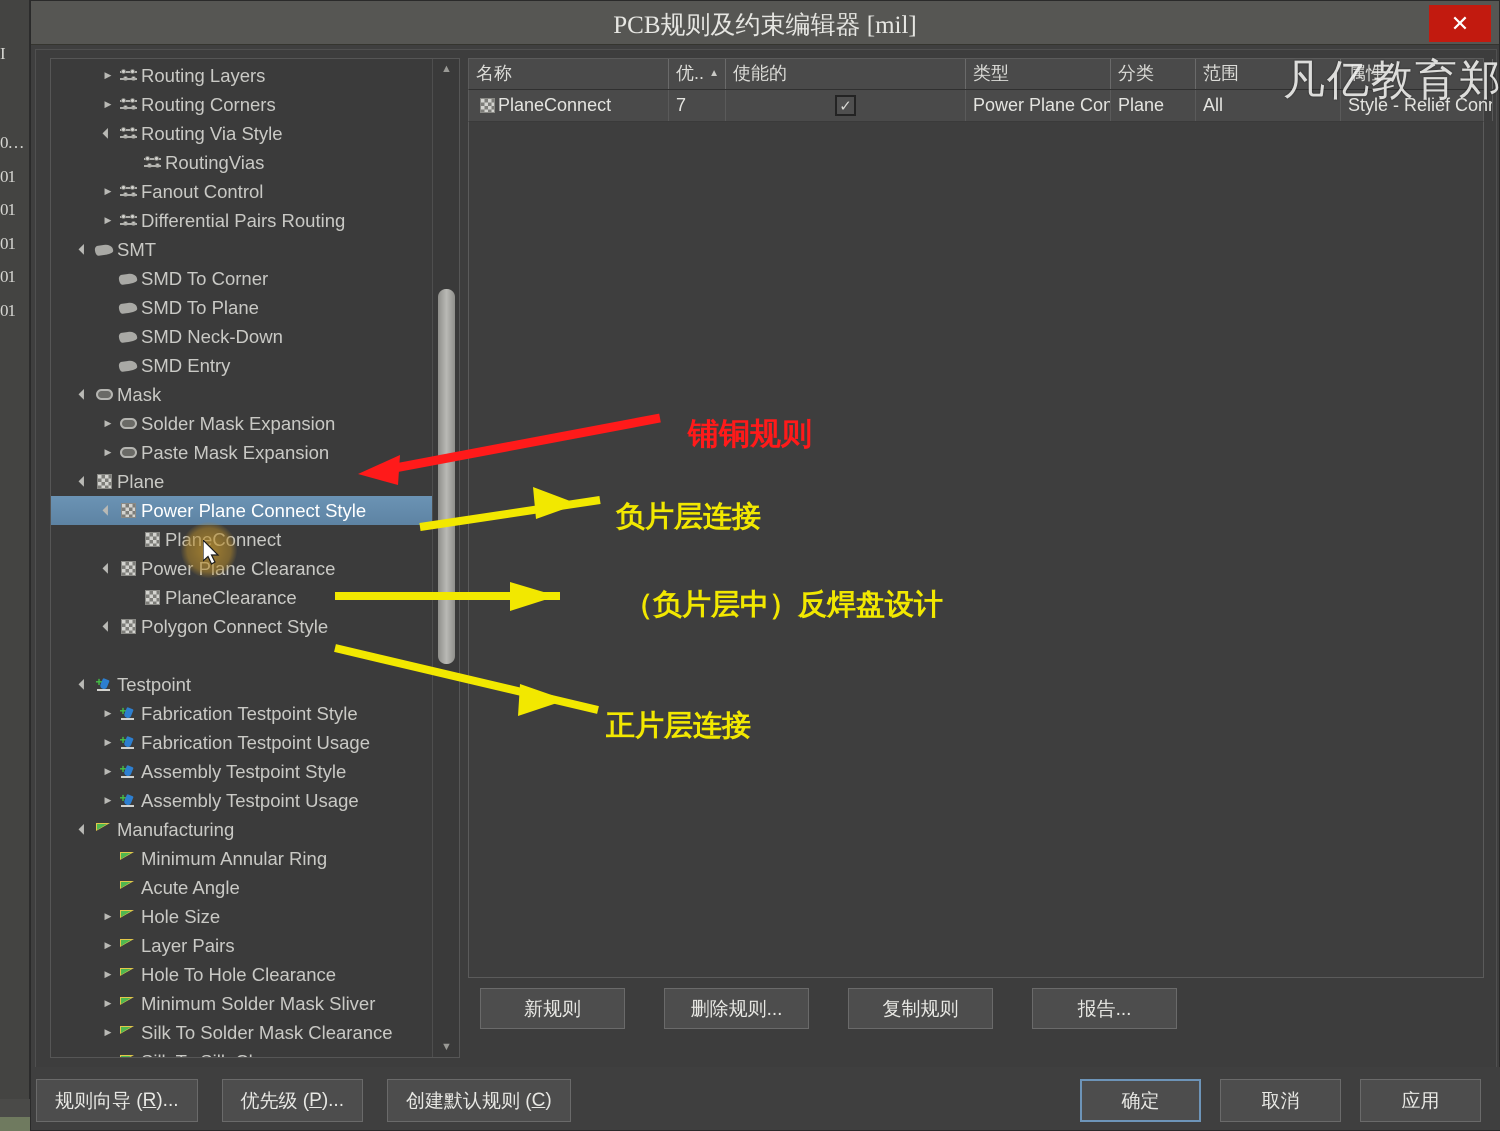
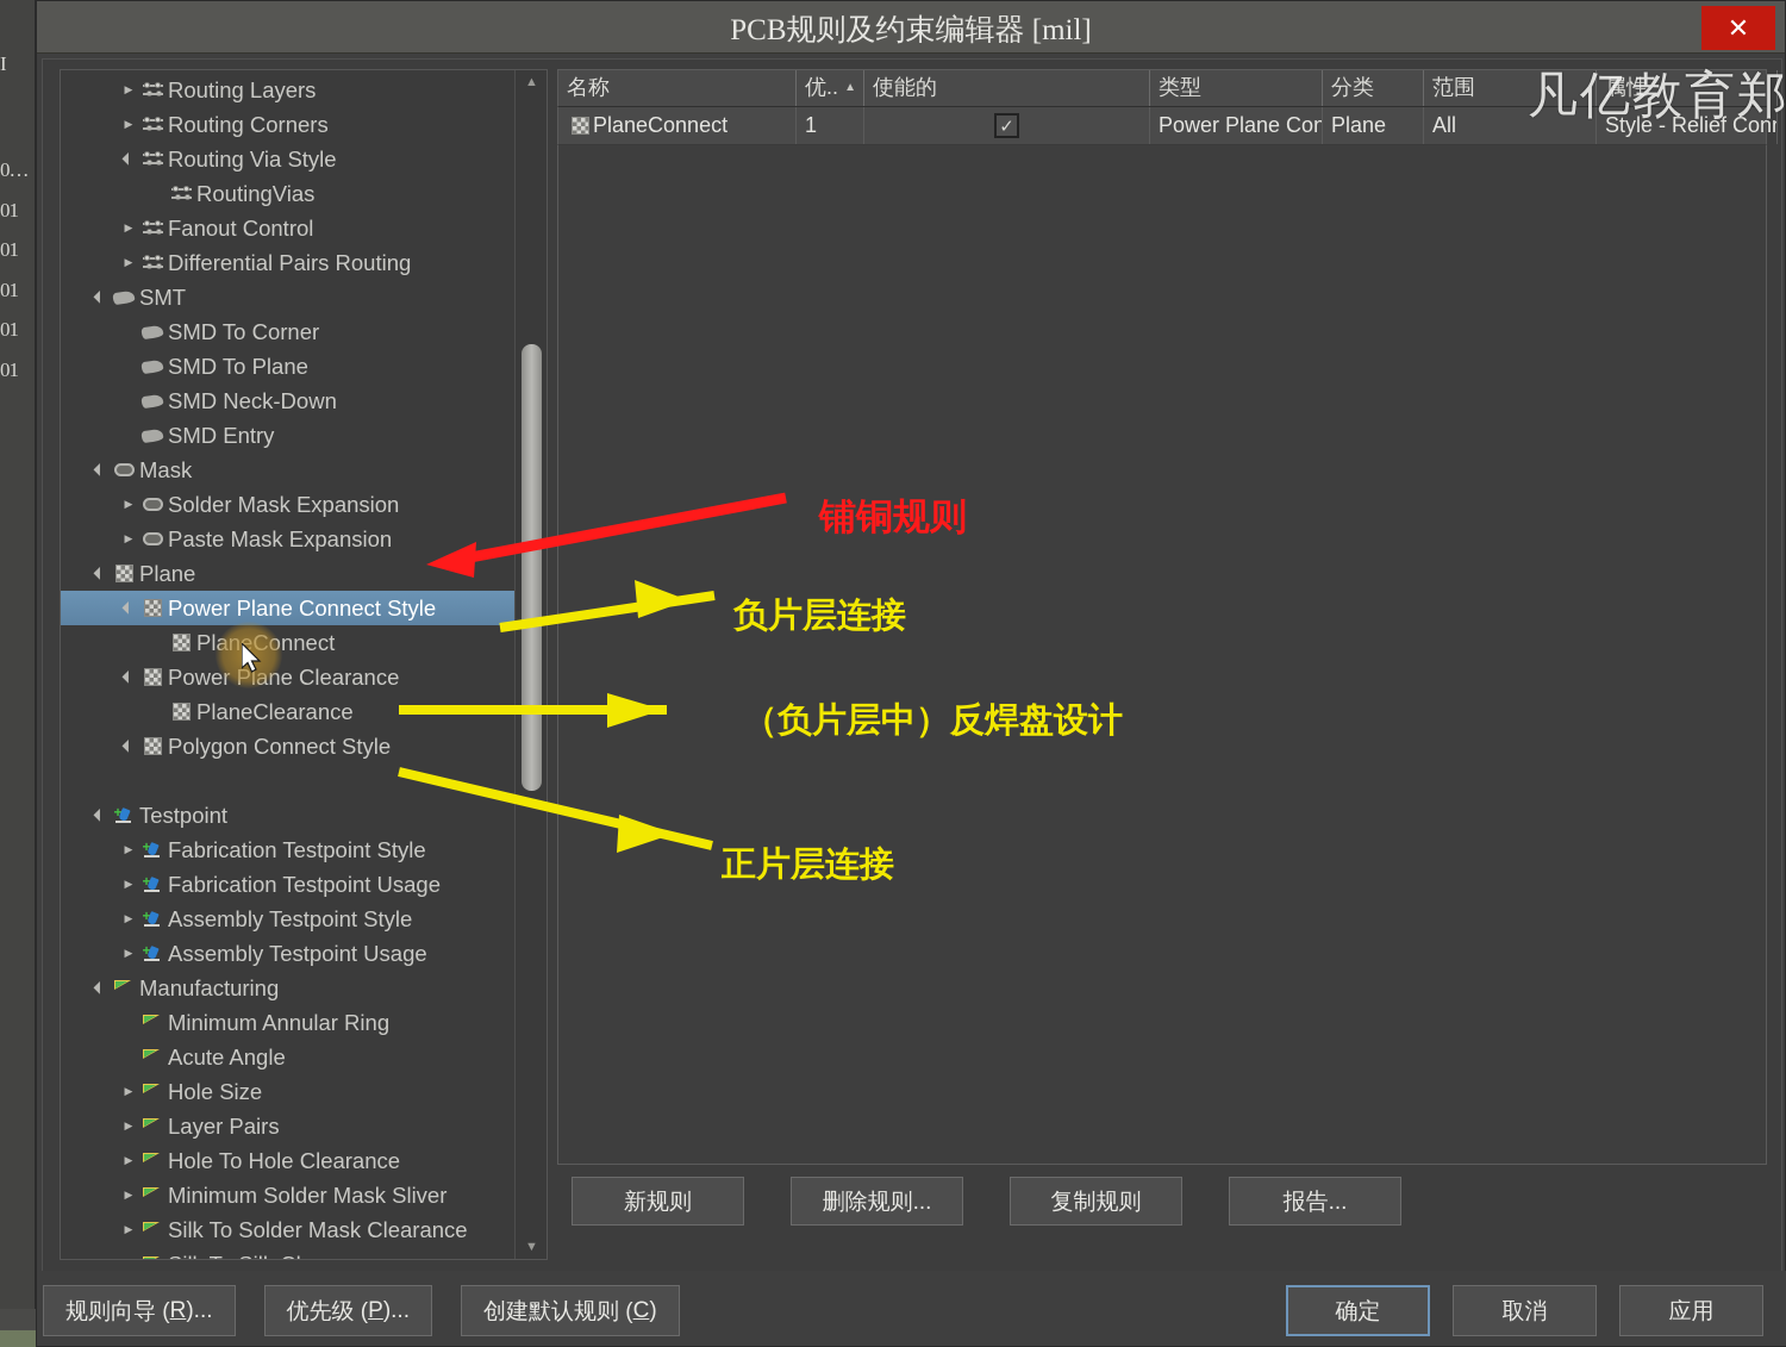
  I
  0…
  01
  01
  01
  01
  01
  PCB规则及约束编辑器 [mil]
  ✕
  Routing Layers
  Routing Corners
  Routing Via Style
  RoutingVias
  Fanout Control
  Differential Pairs Routing
  SMT
  SMD To Corner
  SMD To Plane
  SMD Neck-Down
  SMD Entry
  Mask
  Solder Mask Expansion
  Paste Mask Expansion
  Plane
  Power Plane Connect Style
  Powene Clearance
  PlaneClearance
  Polygon Connect Style
  +
  Testpoint
  +
  Fabrication Testpoint Style
  +
  Fabrication Testpoint Usage
  +
  Assembly Testpoint Style
  +
  Assembly Testpoint Usage
  Manufacturing
  Minimum Annular Ring
  Acute Angle
  Hole Size
  Layer Pairs
  Hole To Hole Clearance
  Minimum Solder Mask Sliver
  Silk To Solder Mask Clearance
  ▲
  ▼
  名称
  优..
  ▲
  使能的
  类型
  分类
  范围
  属性
  PlaneConnect
- 7
+ 1
  ✓
  Power Plane Con
  Plane
  All
  Style - Relief Con
  新规则
  删除规则...
  复制规则
  报告...
  规则向导 (
  R
  )...
  优先级 (
  P
  )...
  创建默认规则 (
  C
  )
  确定
  取消
  应用
  凡亿教育郑
  铺铜规则
  负片层连接
  （负片层中）反焊盘设计
  正片层连接
